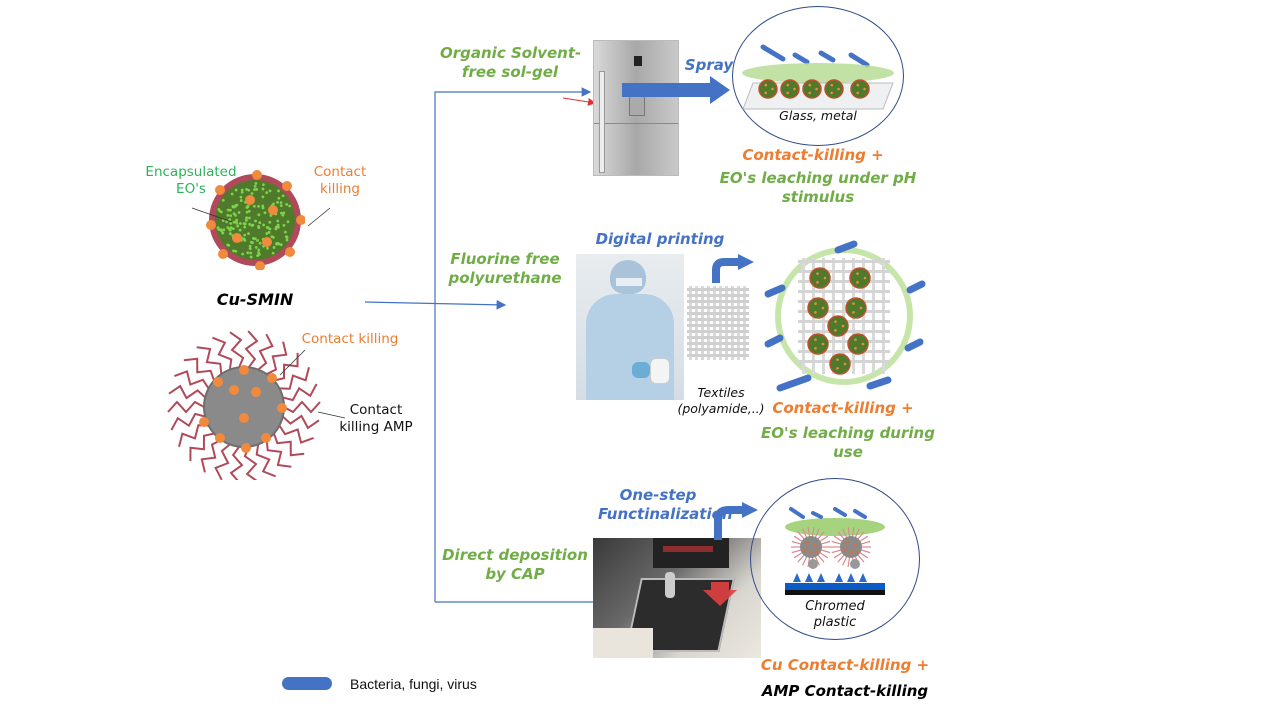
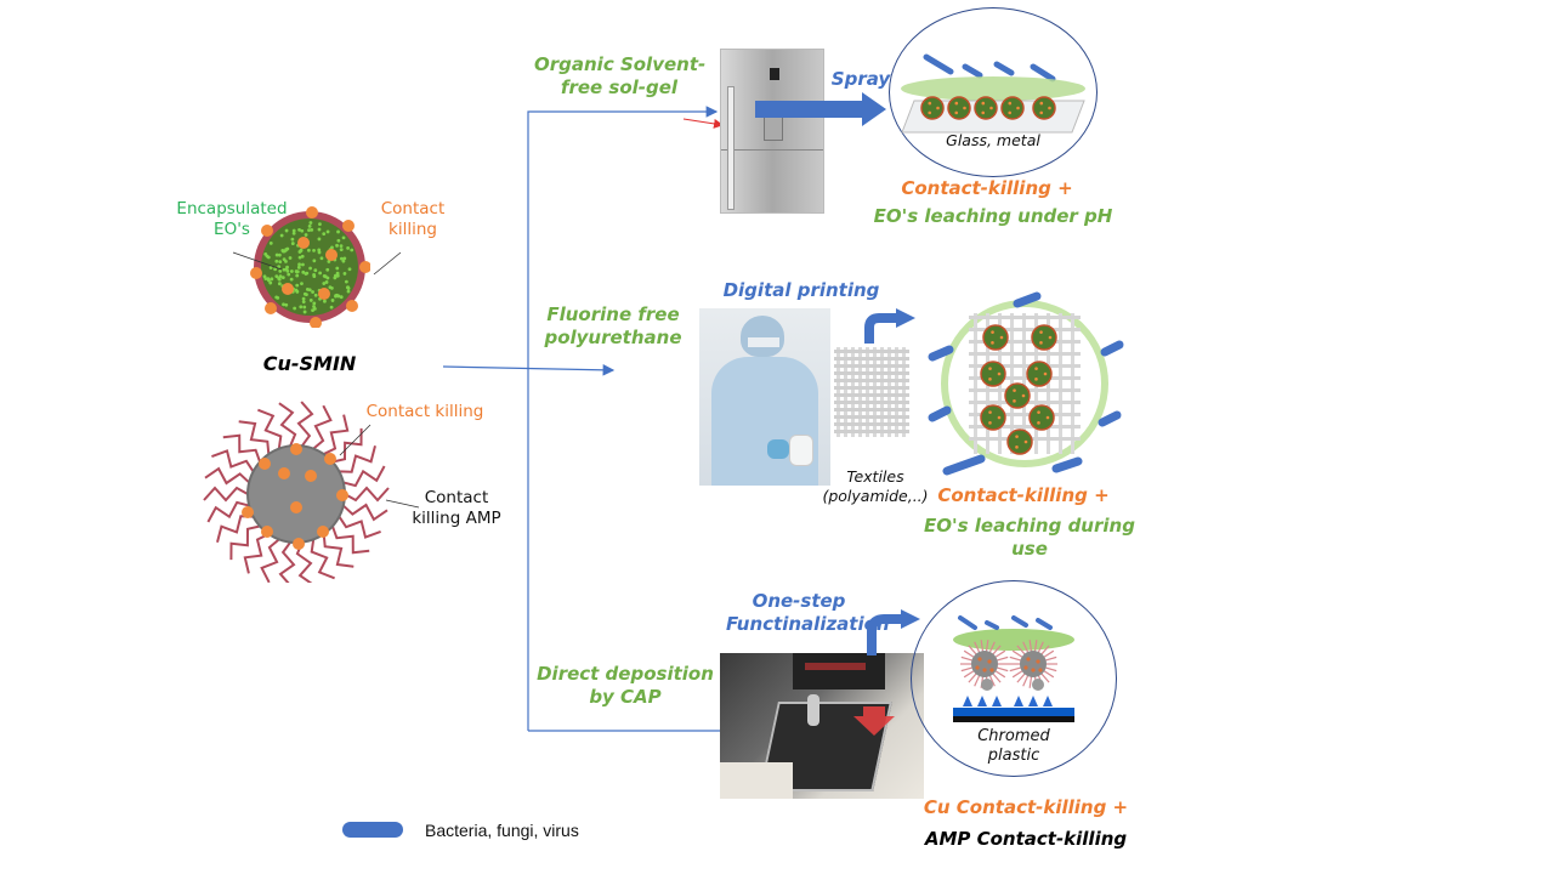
  Encapsulated
  EO's
  Contact
  killing
  Cu-SMIN
  Contact killing
  Contact
  killing AMP
  Organic Solvent-
  free sol-gel
  Spray
  Glass, metal
  Contact-killing +
  EO's leaching under pH
- stimulus
  Fluorine free
  polyurethane
  Digital printing
  Textiles
  (polyamide,..)
  Contact-killing +
  EO's leaching during
  use
  One-step
  Functinalizati
  Direct deposition
  by CAP
  Chromed
  plastic
  Cu Contact-killing +
  AMP Contact-killing
  Bacteria, fungi, virus
